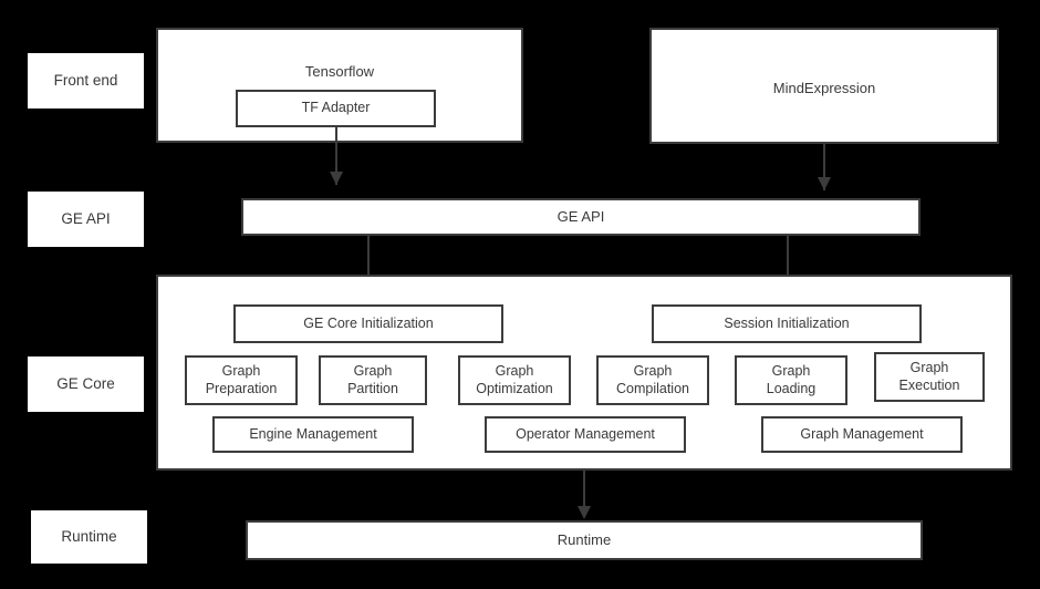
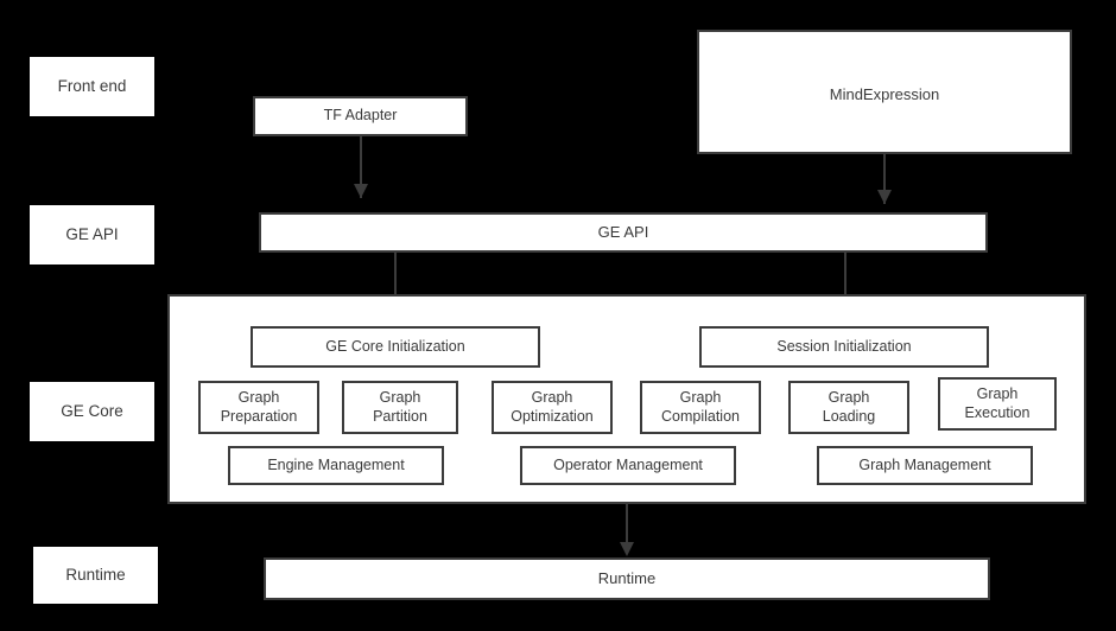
  Front end
  GE API
  GE Core
  Runtime
- Tensorflow
  TF Adapter
  MindExpression
  GE API
  GE Core Initialization
  Session Initialization
  Graph
  Preparation
  Graph
  Partition
  Graph
  Optimization
  Graph
  Compilation
  Graph
  Loading
  Graph
  Execution
  Engine Management
  Operator Management
  Graph Management
  Runtime
